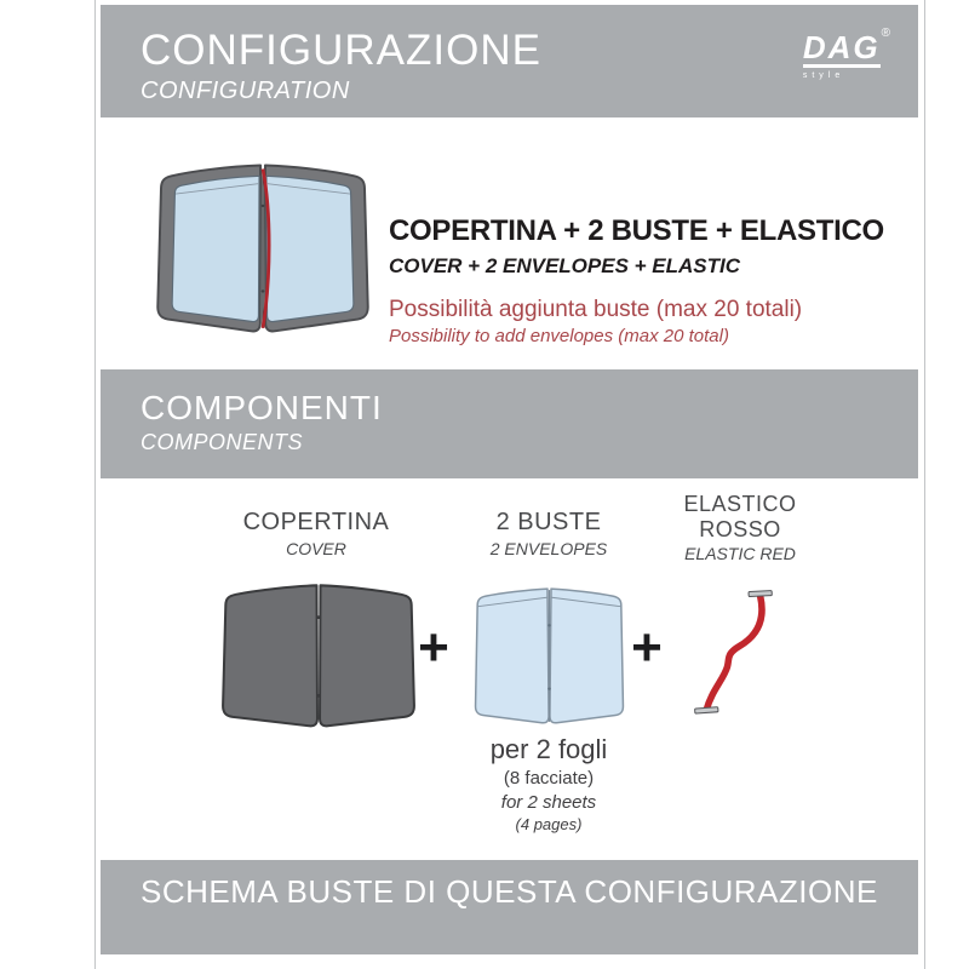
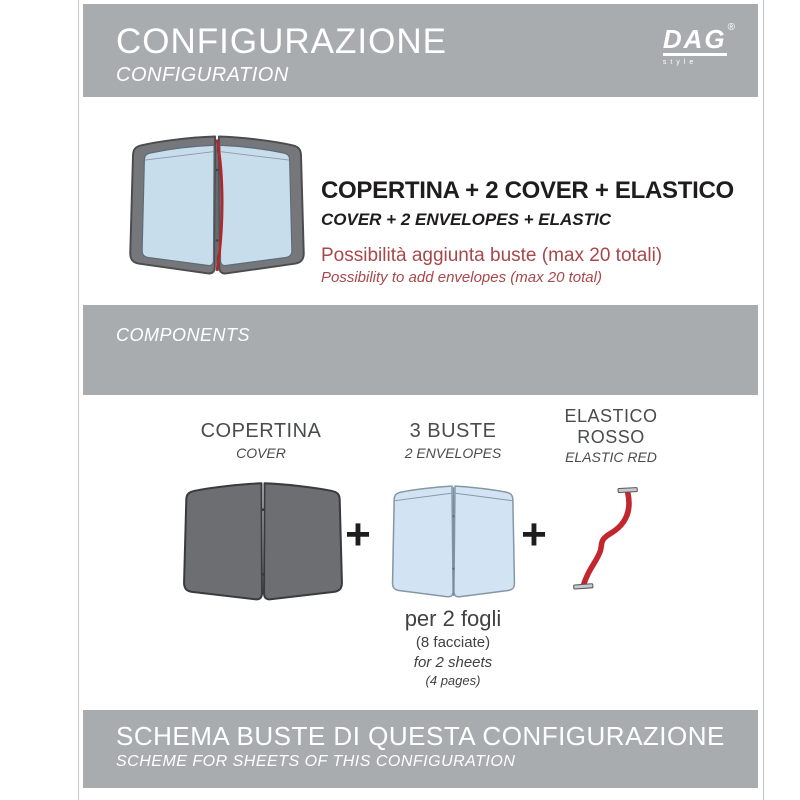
  CONFIGURAZIONE
  CONFIGURATION
  DAG®
- COPERTINA + 2 BUSTE + ELASTICO
+ COPERTINA + 2 COVER + ELASTICO
  COVER + 2 ENVELOPES + ELASTIC
  Possibilità aggiunta buste (max 20 totali)
  Possibility to add envelopes (max 20 total)
- COMPONENTI
  COMPONENTS
  COPERTINA
  COVER
- 2 BUSTE
+ 3 BUSTE
  2 ENVELOPES
  ELASTICO
  ROSSO
  ELASTIC RED
  +
  +
  per 2 fogli
  (8 facciate)
  for 2 sheets
  (4 pages)
  SCHEMA BUSTE DI QUESTA CONFIGURAZIONE
+ SCHEME FOR SHEETS OF THIS CONFIGURATION
